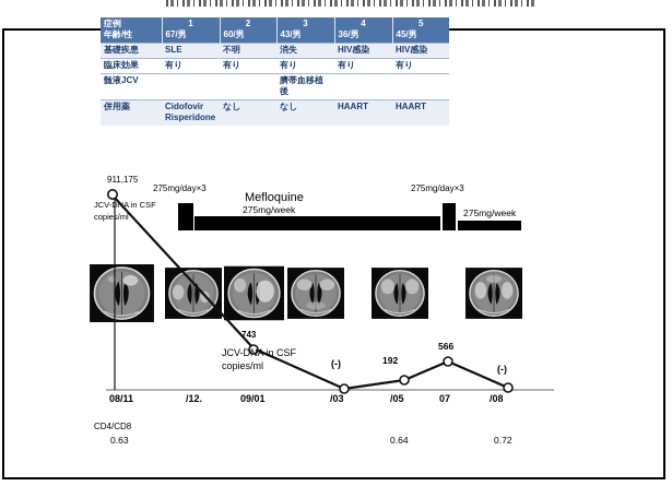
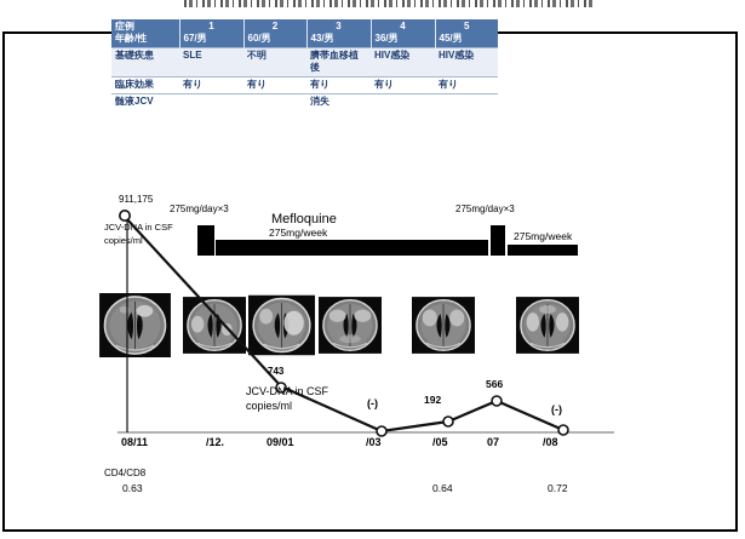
  症例 年齢/性	1 67/男	2 60/男	3 43/男	4 36/男	5 45/男
- 基礎疾患	SLE	不明	消失	HIV感染	HIV感染
+ 基礎疾患	SLE	不明	臍帯血移植後	HIV感染	HIV感染
  臨床効果	有り	有り	有り	有り	有り
- 髄液JCV			臍帯血移植後
+ 髄液JCV			消失
- 併用薬	Cidofovir Risperidone	なし	なし	HAART	HAART
  911,175
  JCV-A in CSF
  copies/ml
  275mg/day×3
  Mefloquine
  275mg/week
  275mg/day×3
  275mg/week
  743
  JCV-DNA in CSF
  copies/ml
  (-)
  192
  566
  (-)
  08/11
  /12.
  09/01
  /03
  /05
  07
  /08
  CD4/CD8
  0.63
  0.64
  0.72
